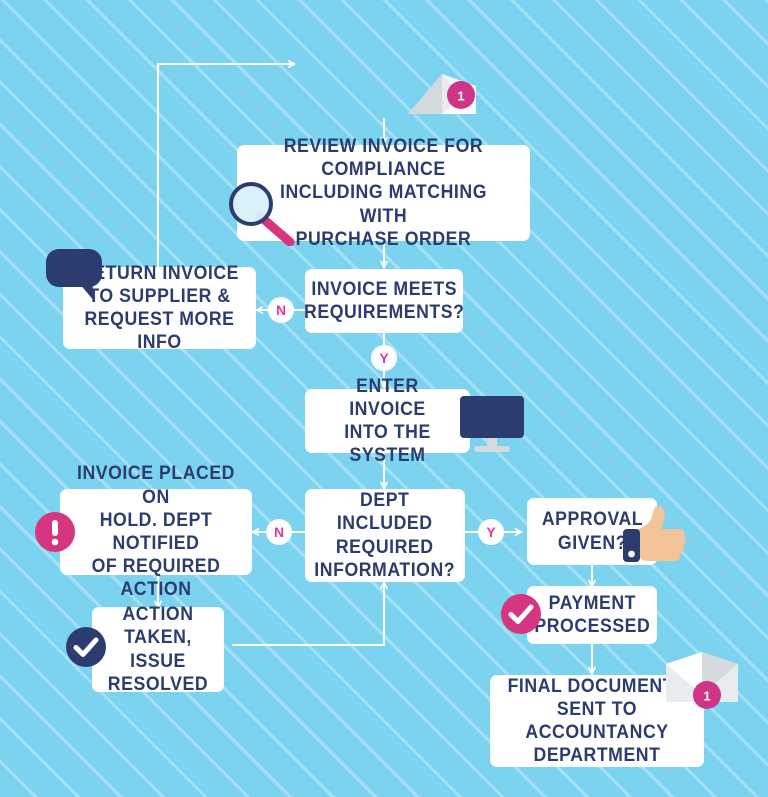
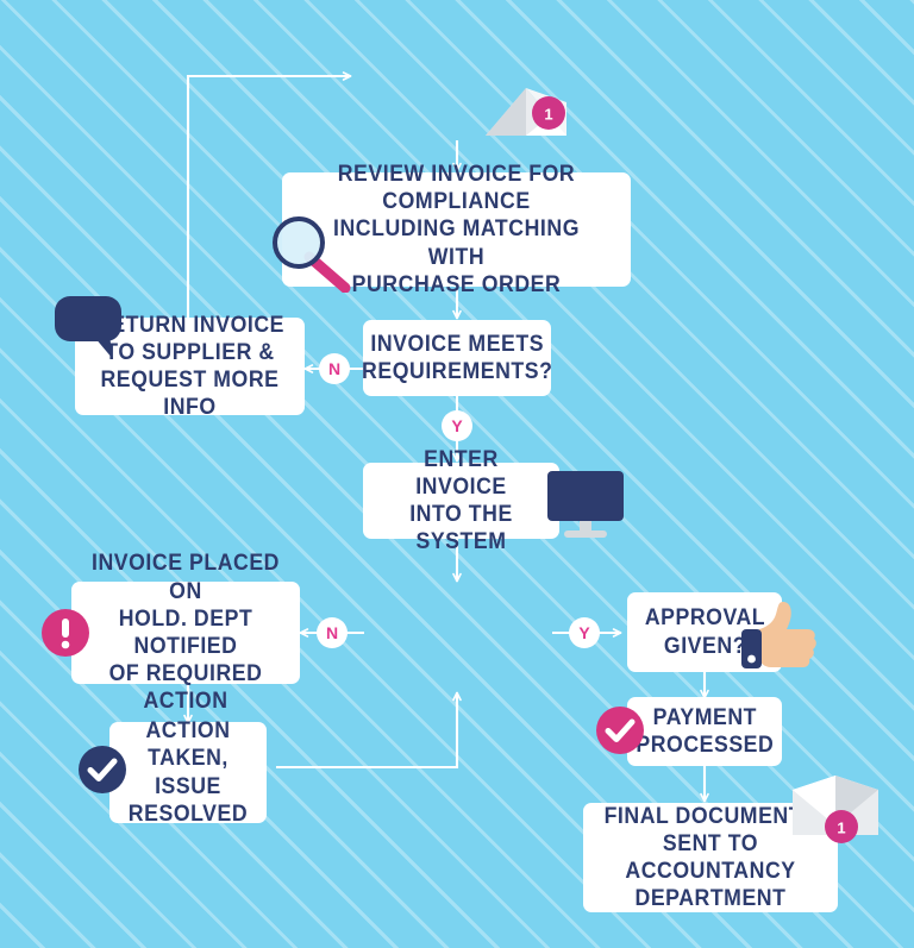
  1
  1
  REVIEW INVOICE FOR COMPLIANCE
  INCLUDING MATCHING WITH
  PURCHASE ORDER
  TURN INVOICE
  O SUPPLIER &
  REQUEST MORE INFO
  INVOICE MEETS
  REQUIREMENTS?
  ENTER INVOICE
  INTO THE SYSTEM
  INVOICE PLACED ON
  HOLD. DEPT NOTIFIED
  OF REQUIRED ACTION
- DEPT INCLUDED
- REQUIRED
- INFORMATION?
  APPROVAL
  GIVEN?
  ACTION TAKEN,
  ISSUE
  RESOLVED
  PAYMENT
  PROCESSED
  FINAL DOCUMEN
  SENT TO ACCOUNTANCY
  DEPARTMENT
  N
  Y
  N
  Y
